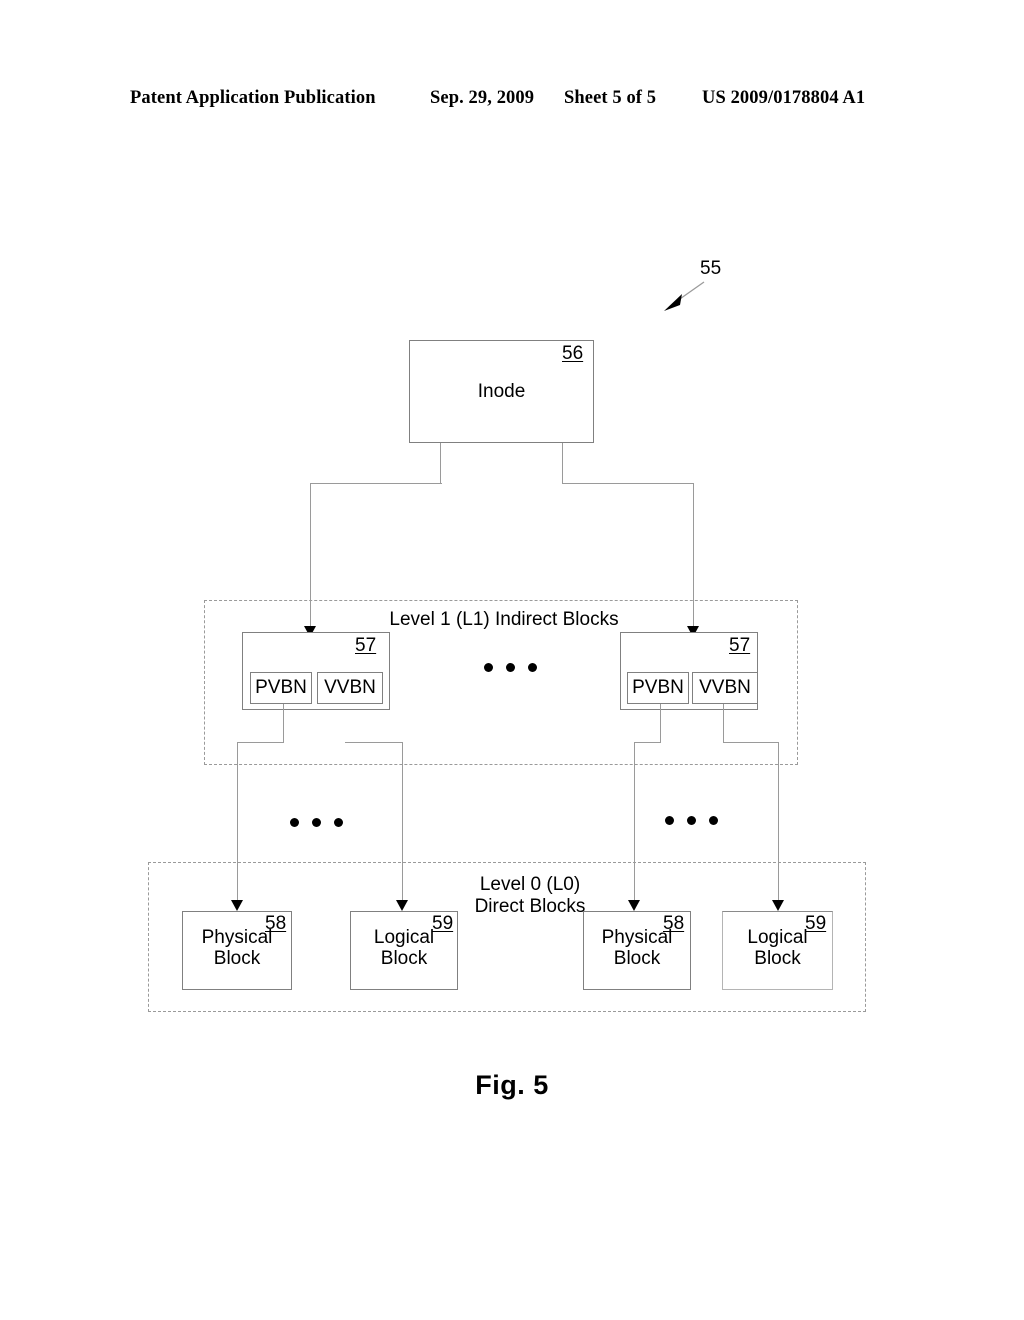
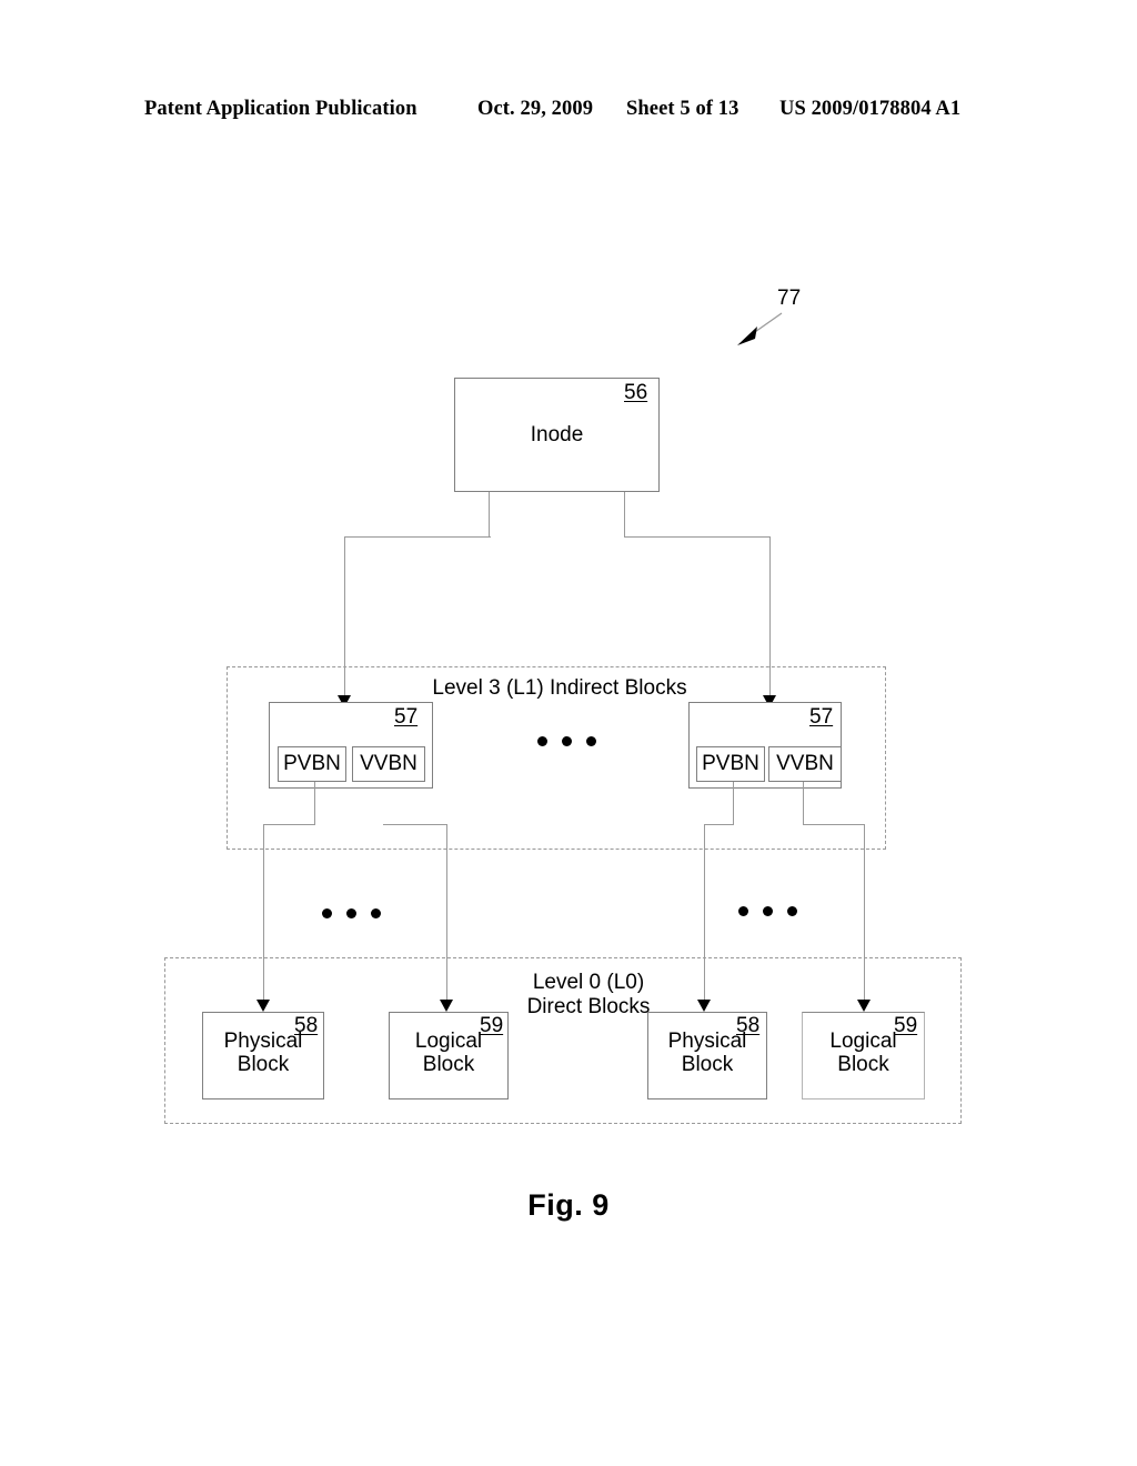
  Patent Application Publication
- Sep. 29, 2009
+ Oct. 29, 2009
- Sheet 5 of 5
+ Sheet 5 of 13
  US 2009/0178804 A1
- 55
+ 77
  56
  Inode
- Level 1 (L1) Indirect Blocks
+ Level 3 (L1) Indirect Blocks
  57
  PVBN
  VVBN
  57
  PVBN
  VVBN
  Level 0 (L0)
  Direct Blocks
  58
  Physical
  Block
  59
  Logical
  Block
  58
  Physical
  Block
  59
  Logical
  Block
- Fig. 5
+ Fig. 9
